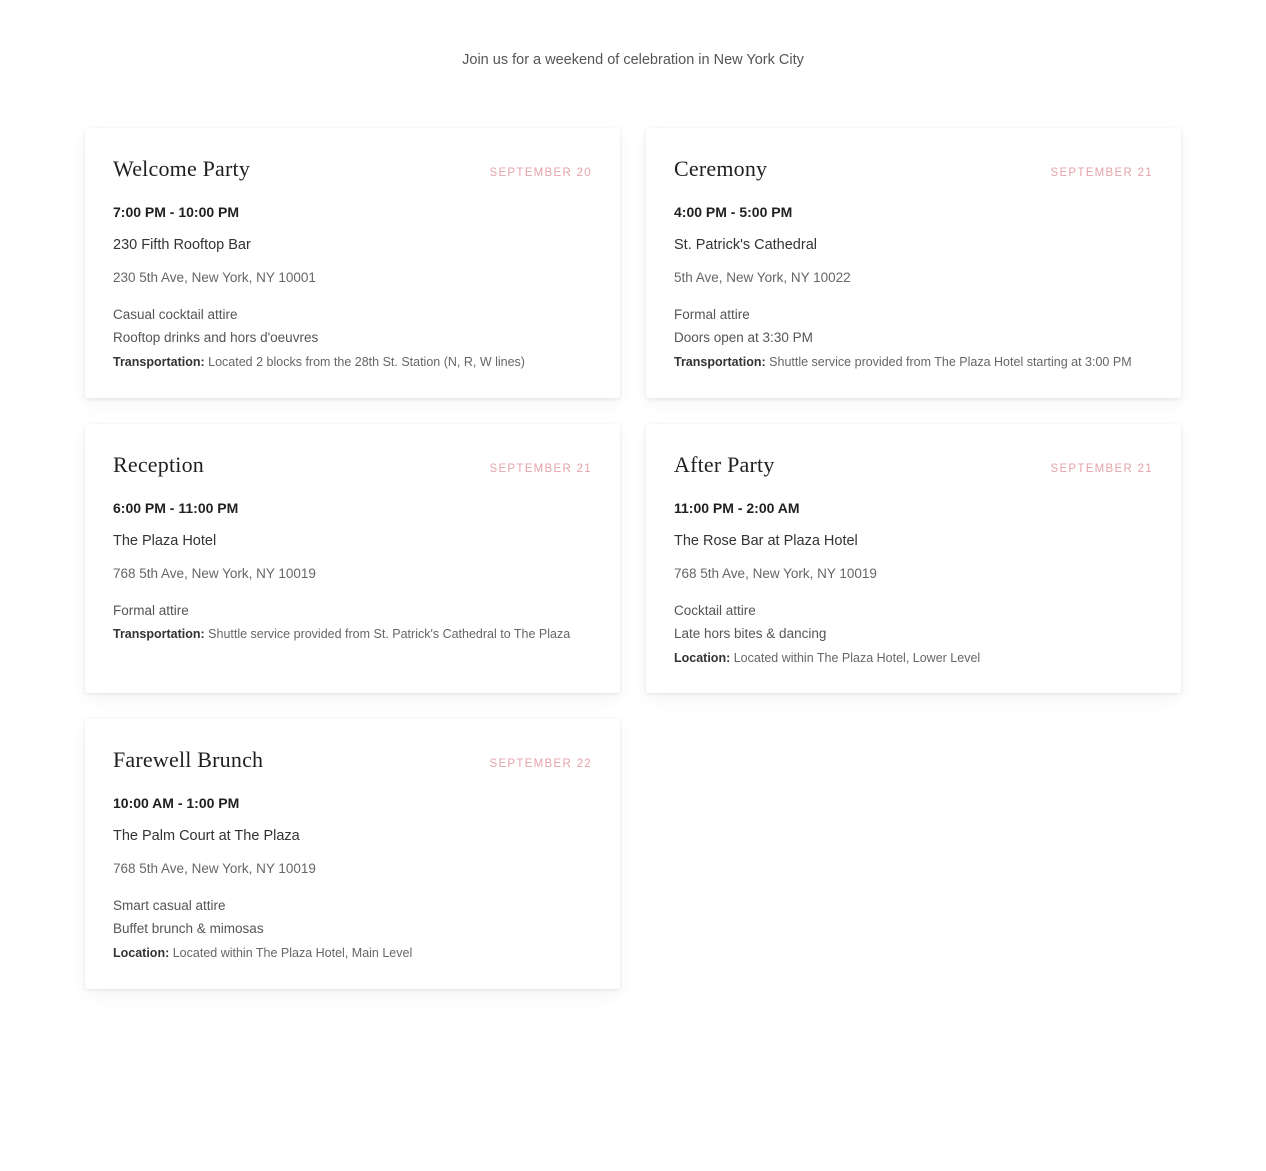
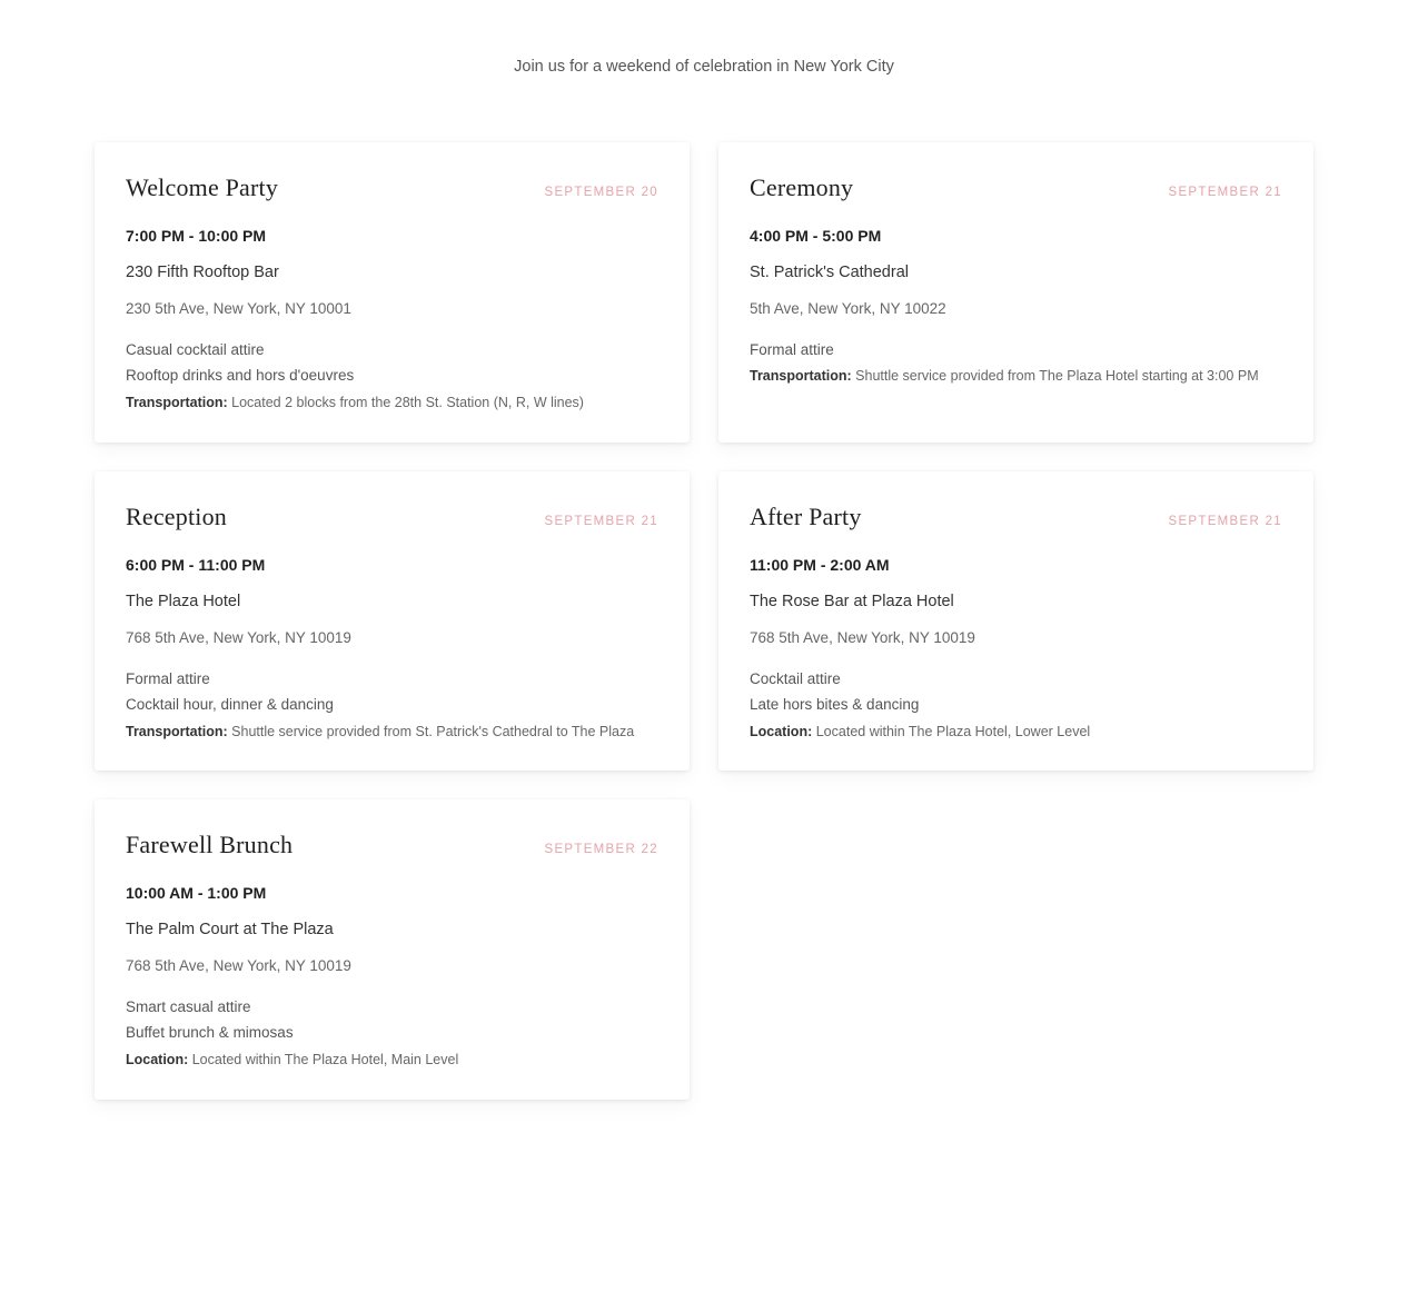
  Join us for a weekend of celebration in New York City
  Welcome Party
  SEPTEMBER 20
  7:00 PM - 10:00 PM
  230 Fifth Rooftop Bar
  230 5th Ave, New York, NY 10001
  Casual cocktail attire
  Rooftop drinks and hors d'oeuvres
  Transportation: Located 2 blocks from the 28th St. Station (N, R, W lines)
  Ceremony
  SEPTEMBER 21
  4:00 PM - 5:00 PM
  St. Patrick's Cathedral
  5th Ave, New York, NY 10022
  Formal attire
- Doors open at 3:30 PM
  Transportation: Shuttle service provided from The Plaza Hotel starting at 3:00 PM
  Reception
  SEPTEMBER 21
  6:00 PM - 11:00 PM
  The Plaza Hotel
  768 5th Ave, New York, NY 10019
  Formal attire
+ Cocktail hour, dinner & dancing
  Transportation: Shuttle service provided from St. Patrick's Cathedral to The Plaza
  After Party
  SEPTEMBER 21
  11:00 PM - 2:00 AM
  The Rose Bar at Plaza Hotel
  768 5th Ave, New York, NY 10019
  Cocktail attire
  Late hors bites & dancing
  Location: Located within The Plaza Hotel, Lower Level
  Farewell Brunch
  SEPTEMBER 22
  10:00 AM - 1:00 PM
  The Palm Court at The Plaza
  768 5th Ave, New York, NY 10019
  Smart casual attire
  Buffet brunch & mimosas
  Location: Located within The Plaza Hotel, Main Level
